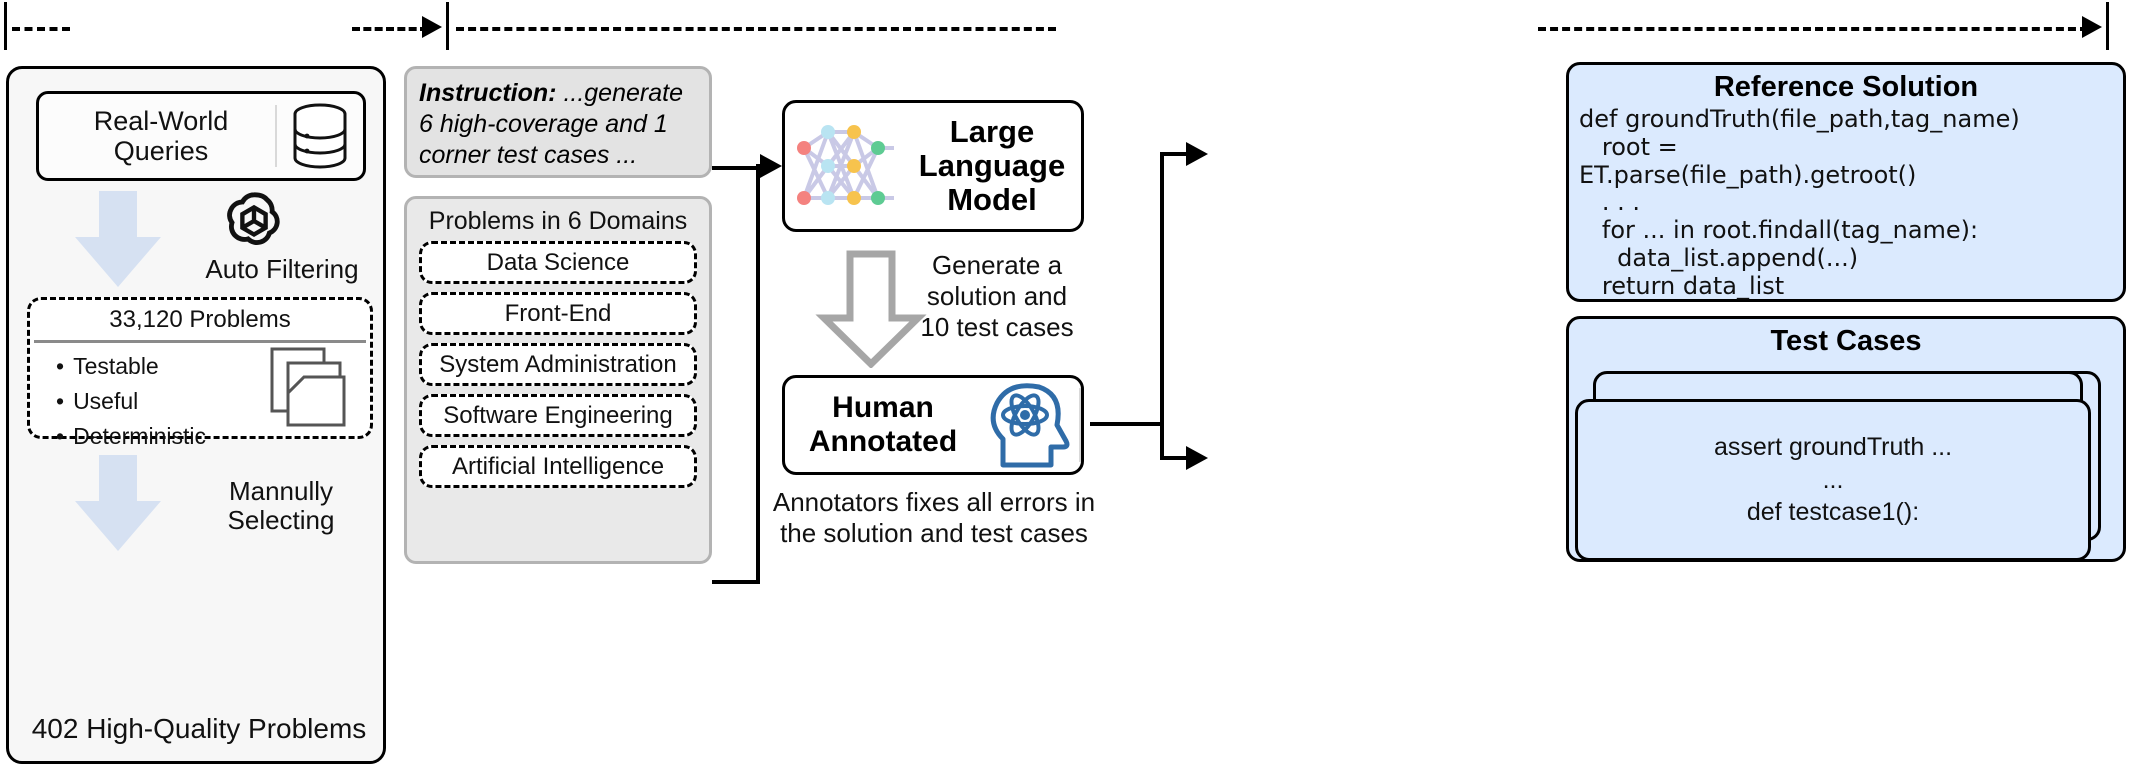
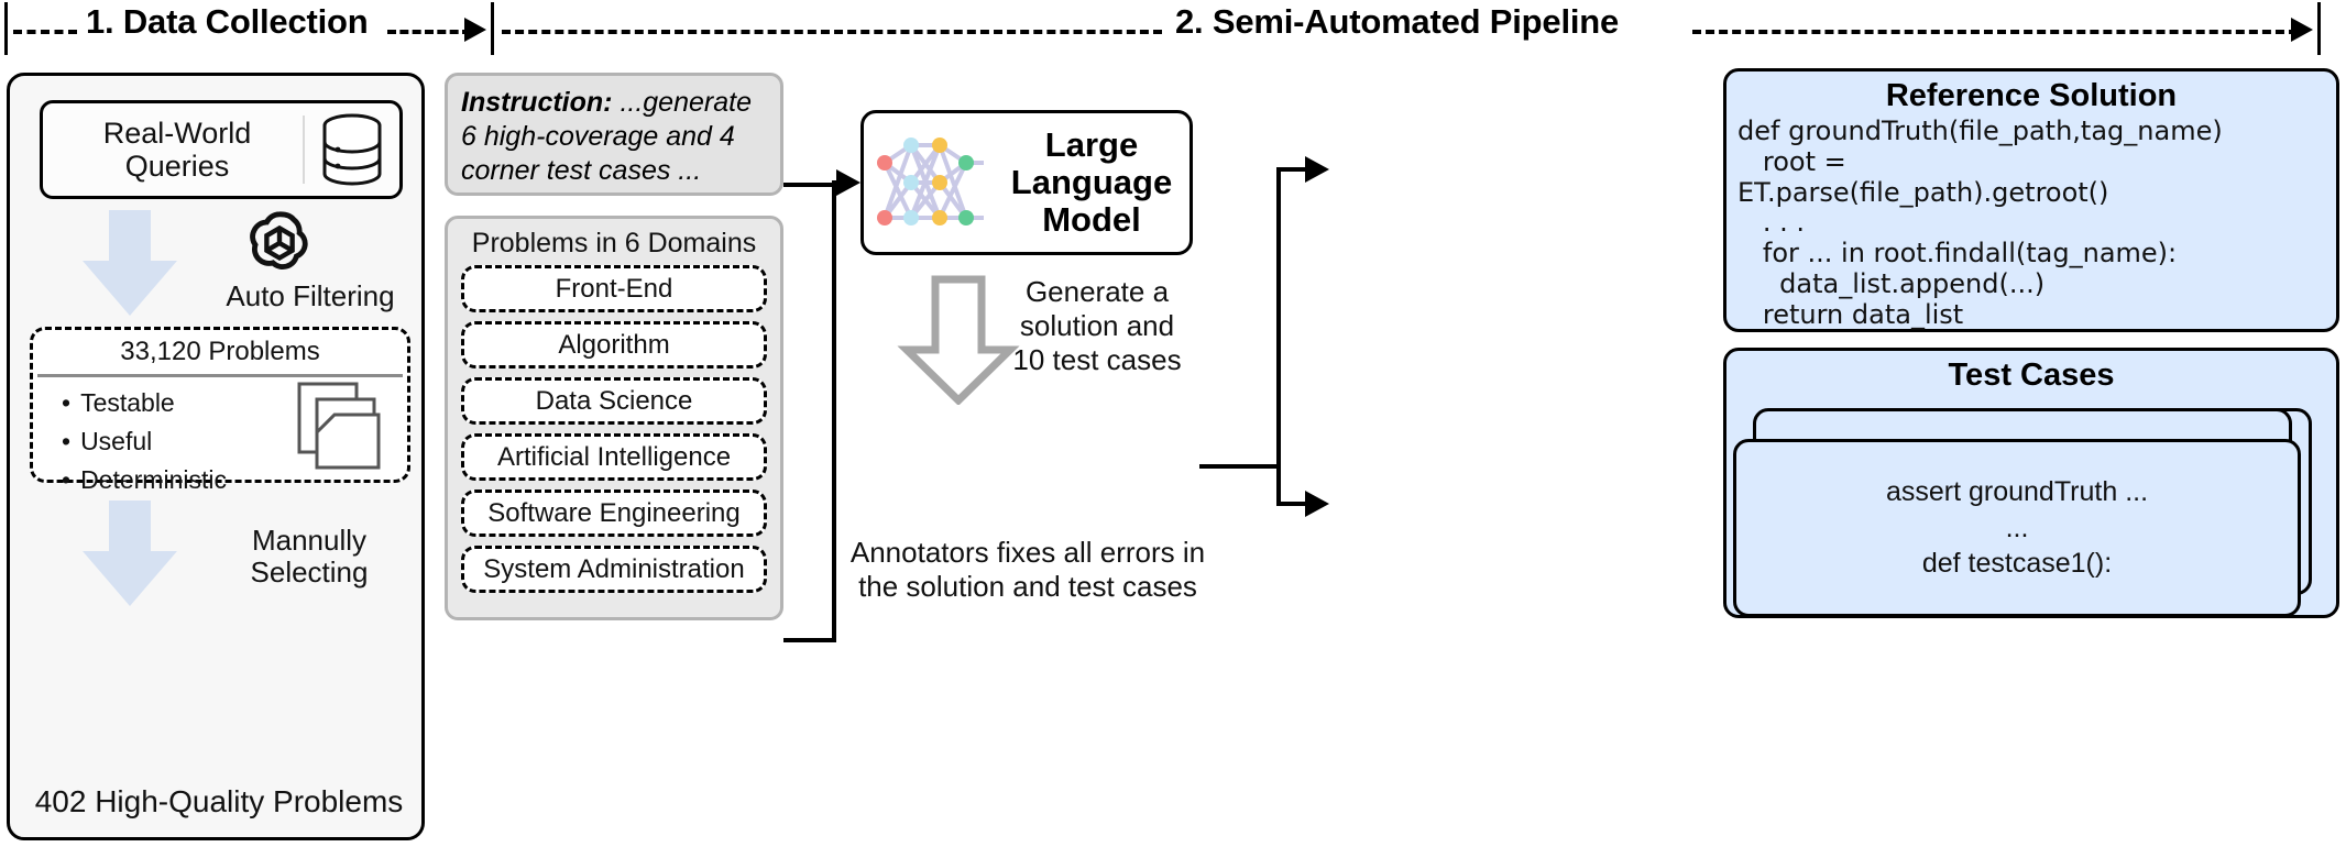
+ 1. Data Collection
+ 2. Semi-Automated Pipeline
  Real-World
  Queries
  Auto Filtering
  33,120 Problems
  Testable
  Useful
  Deterministic
  Mannully
  Selecting
  402 High-Quality Problems
- Instruction: ...generate 6 high-coverage and 1 corner test cases ...
+ Instruction: ...generate 6 high-coverage and 4 corner test cases ...
  Problems in 6 Domains
- Data Science
+ Front-End
+ Algorithm
- Front-End
+ Data Science
- System Administration
+ Artificial Intelligence
  Software Engineering
- Artificial Intelligence
+ System Administration
  Large
  Language
  Model
  Generate a
  solution and
  10 test cases
- Human
- Annotated
  Annotators fixes all errors in
  the solution and test cases
  Reference Solution
  def groundTruth(file_path,tag_name)
  root =
  ET.parse(file_path).getroot()
  . . .
  for ... in root.findall(tag_name):
  data_list.append(...)
  return data_list
  Test Cases
  assert groundTruth ...
  ...
  def testcase1():
